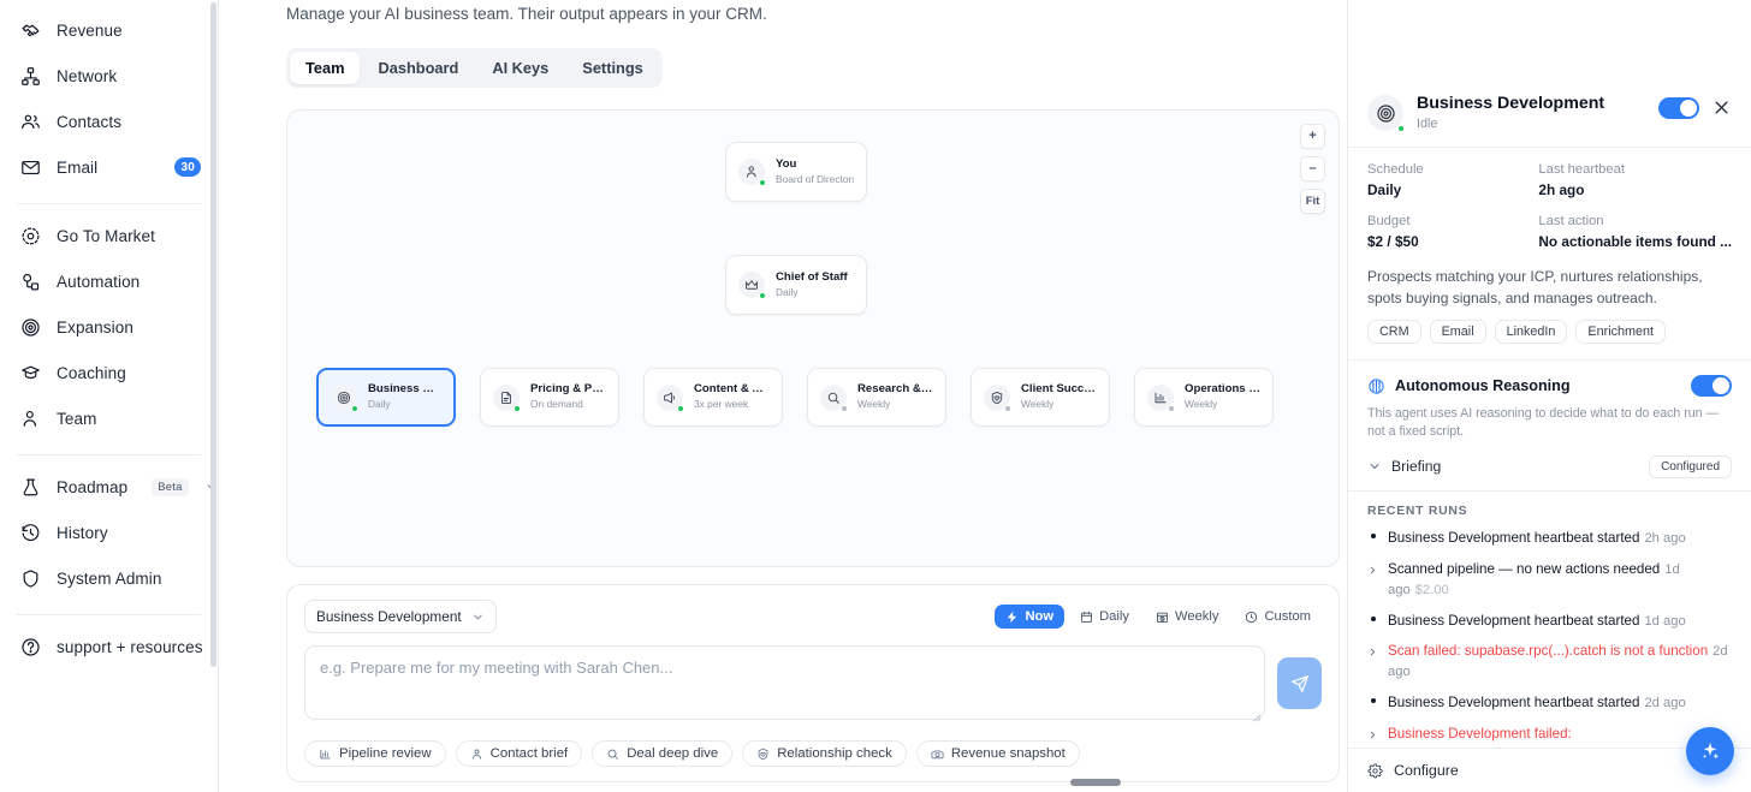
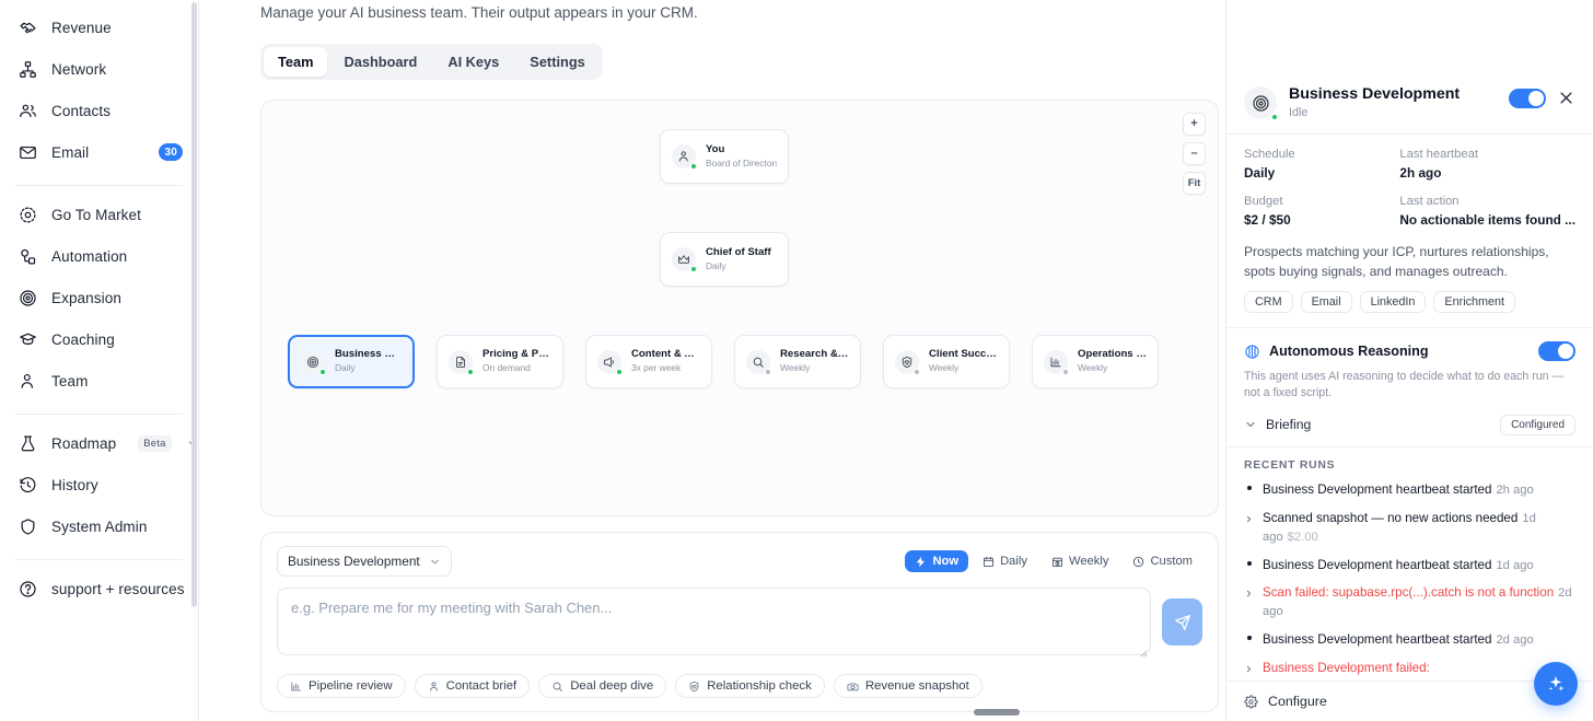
  Revenue
  Network
  Contacts
  Email
  30
  Go To Market
  Automation
  Expansion
  Coaching
  Team
  Roadmap
  Beta
  History
  System Admin
  support + resources
  Manage your AI business team. Their output appears in your CRM.
  Team
  Dashboard
  AI Keys
  Settings
  +
  –
  Fit
  You
  Board of Director
  Chief of Staff
  Daily
  Daily
  On demand
  3x per week
  Weekly
  Client Succes
  Weekly
  Weekly
  Business Development
  Now
  Daily
  Weekly
  Custom
  e.g. Prepare me for my meeting with Sarah Chen...
  Pipeline review
  Contact brief
  Deal deep dive
  Relationship check
  Revenue snapshot
  Business Development
  Idle
  Schedule
  Daily
  Last heartbeat
  2h ago
  Budget
  $2 / $50
  Last action
  No actionable items found ...
  Prospects matching your ICP, nurtures relationships, spots buying signals, and manages outreach.
  CRM
  Email
  LinkedIn
  Enrichment
  Autonomous Reasoning
  This agent uses AI reasoning to decide what to do each run — not a fixed script.
  Briefing
  Configured
  RECENT RUNS
  Business Development heartbeat started 2h ago
- Scanned pipeline — no new actions needed 1d ago $2.00
+ Scanned snapshot — no new actions needed 1d ago $2.00
  Business Development heartbeat started 1d ago
  Scan failed: supabase.rpc(...).catch is not a function 2d ago
  Business Development heartbeat started 2d ago
  Configure
